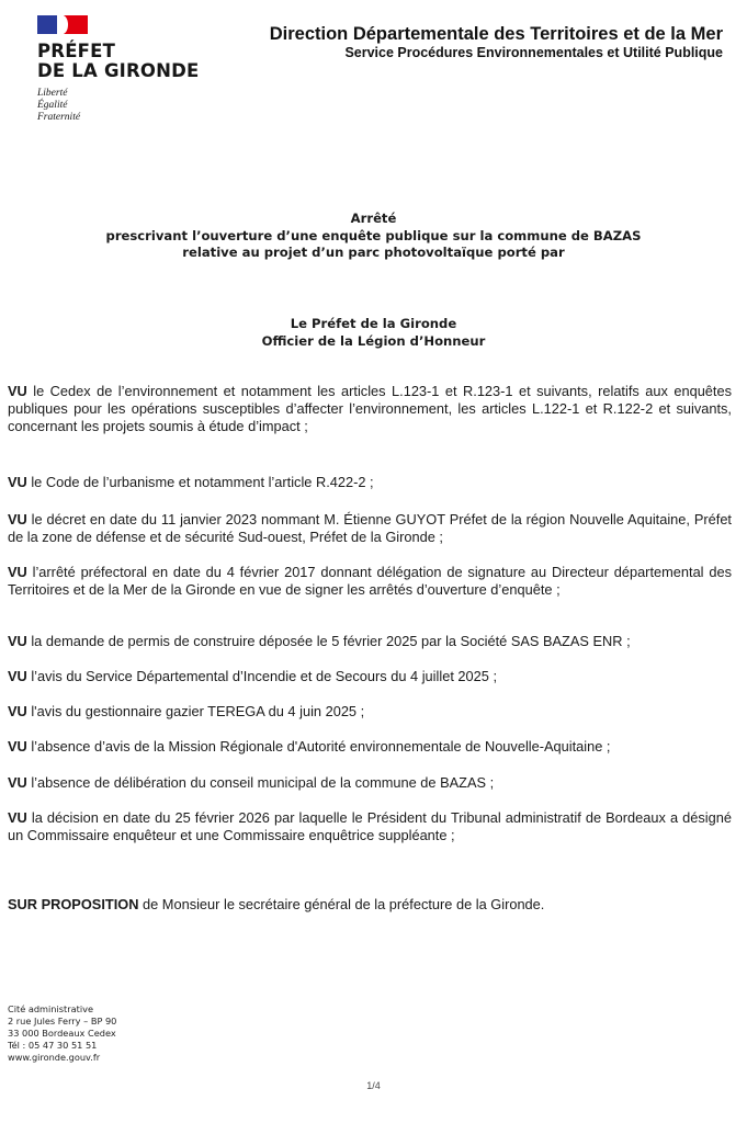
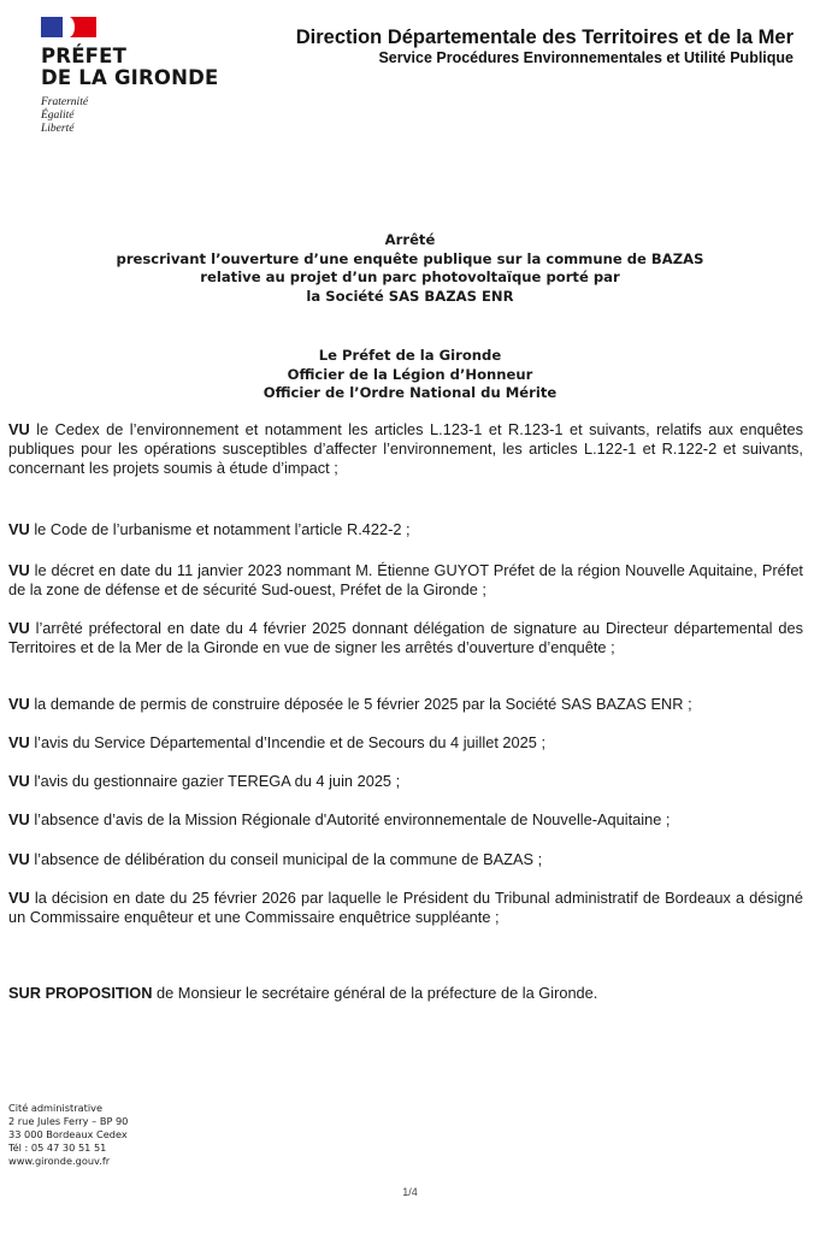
  PRÉFET
  DE LA GIRONDE
- Liberté
+ Fraternité
  Égalité
- Fraternité
+ Liberté
  Direction Départementale des Territoires et de la Mer
  Service Procédures Environnementales et Utilité Publique
  Arrêté
  prescrivant l’ouverture d’une enquête publique sur la commune de BAZAS
  relative au projet d’un parc photovoltaïque porté par
+ la Société SAS BAZAS ENR
  Le Préfet de la Gironde
  Officier de la Légion d’Honneur
+ Officier de l’Ordre National du Mérite
  VU le Cedex de l’environnement et notamment les articles L.123-1 et R.123-1 et suivants, relatifs aux enquêtes publiques pour les opérations susceptibles d’affecter l’environnement, les articles L.122-1 et R.122-2 et suivants, concernant les projets soumis à étude d’impact ;
  VU le Code de l’urbanisme et notamment l’article R.422-2 ;
  VU le décret en date du 11 janvier 2023 nommant M. Étienne GUYOT Préfet de la région Nouvelle Aquitaine, Préfet de la zone de défense et de sécurité Sud-ouest, Préfet de la Gironde ;
- VU l’arrêté préfectoral en date du 4 février 2017 donnant délégation de signature au Directeur départemental des Territoires et de la Mer de la Gironde en vue de signer les arrêtés d’ouverture d’enquête ;
+ VU l’arrêté préfectoral en date du 4 février 2025 donnant délégation de signature au Directeur départemental des Territoires et de la Mer de la Gironde en vue de signer les arrêtés d’ouverture d’enquête ;
  VU la demande de permis de construire déposée le 5 février 2025 par la Société SAS BAZAS ENR ;
  VU l’avis du Service Départemental d’Incendie et de Secours du 4 juillet 2025 ;
  VU l'avis du gestionnaire gazier TEREGA du 4 juin 2025 ;
  VU l’absence d’avis de la Mission Régionale d'Autorité environnementale de Nouvelle-Aquitaine ;
  VU l’absence de délibération du conseil municipal de la commune de BAZAS ;
  VU la décision en date du 25 février 2026 par laquelle le Président du Tribunal administratif de Bordeaux a désigné un Commissaire enquêteur et une Commissaire enquêtrice suppléante ;
  SUR PROPOSITION de Monsieur le secrétaire général de la préfecture de la Gironde.
  Cité administrative
  2 rue Jules Ferry – BP 90
  33 000 Bordeaux Cedex
  Tél : 05 47 30 51 51
  www.gironde.gouv.fr
  1/4
